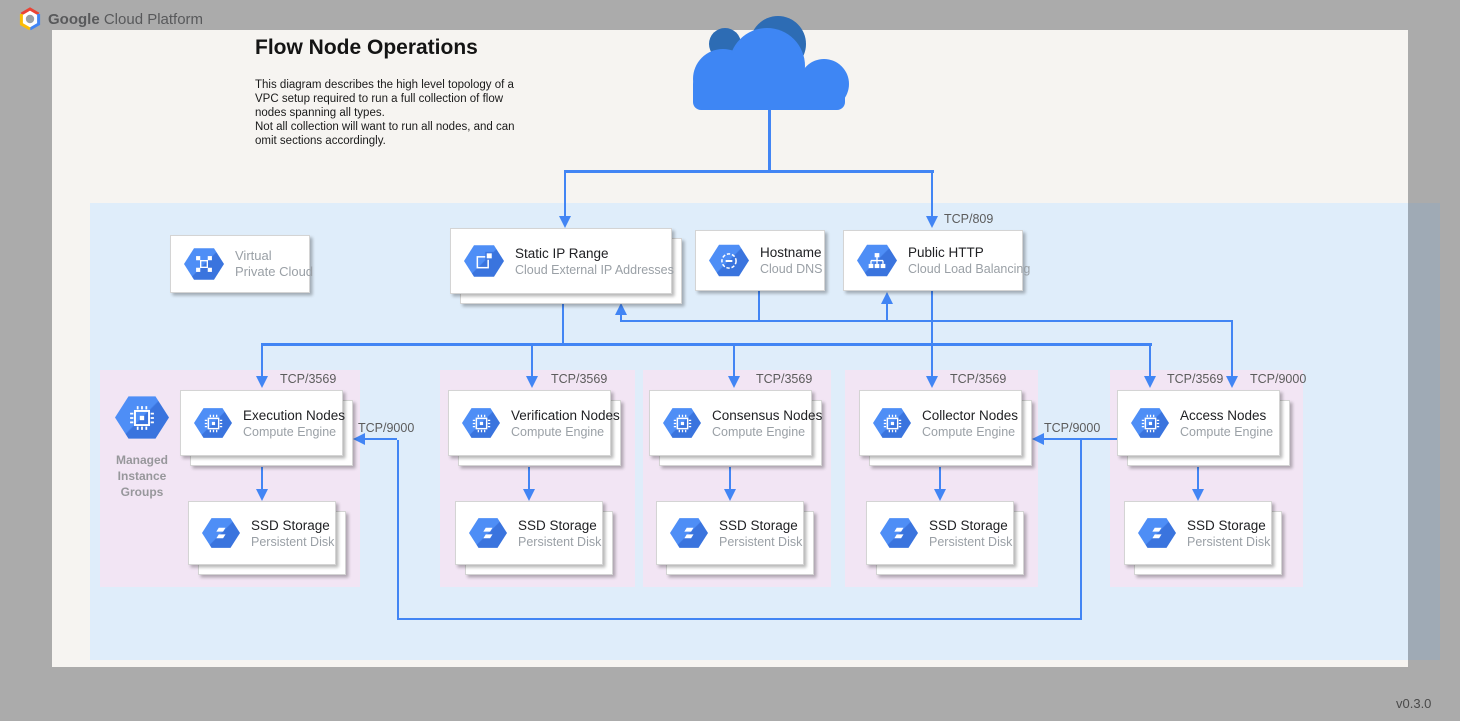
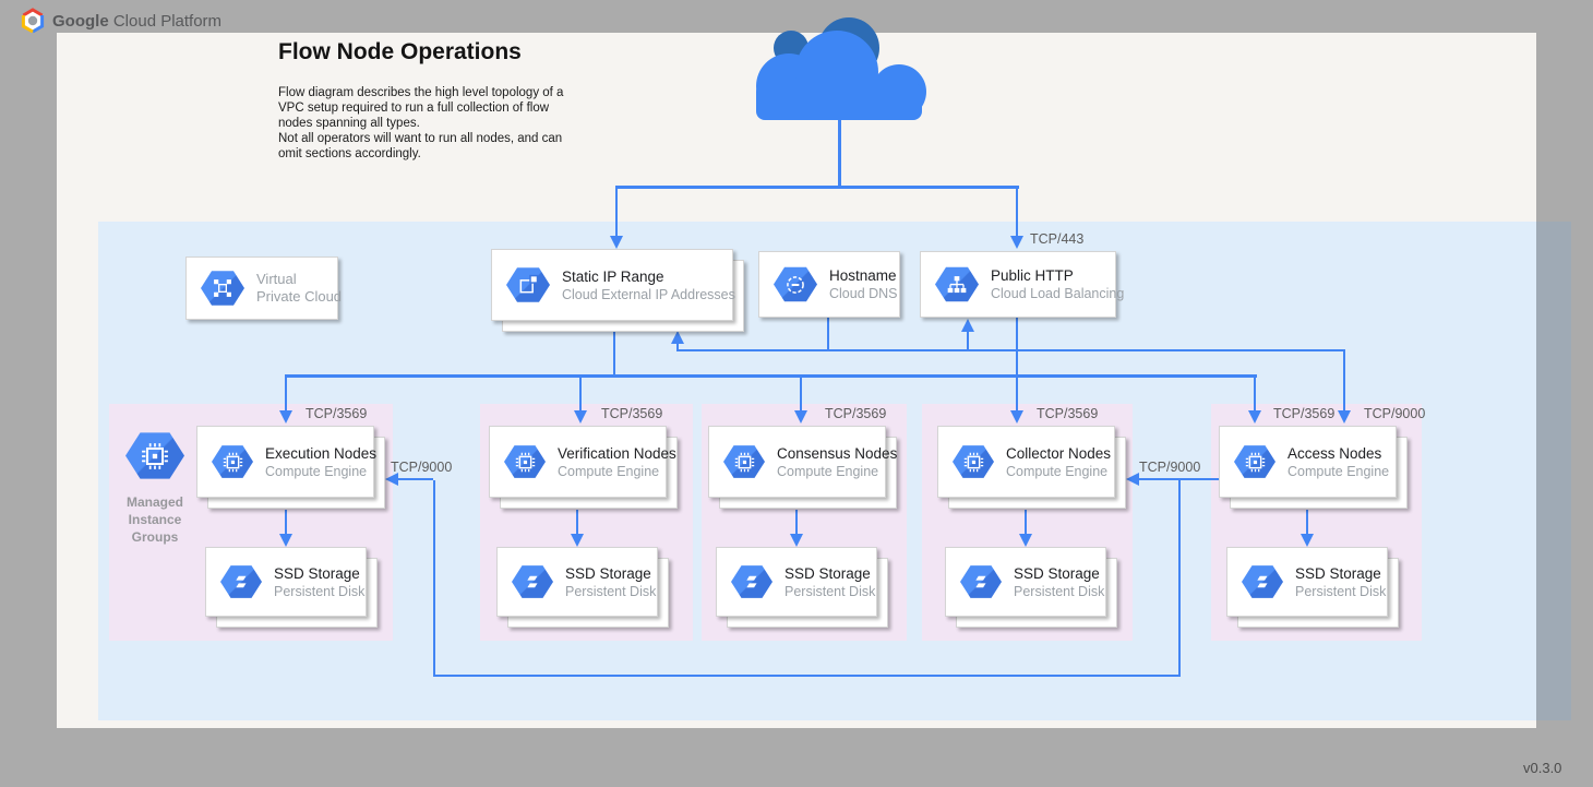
- TCP/809
+ TCP/443
  TCP/9000
  TCP/9000
  TCP/3569
  TCP/3569
  TCP/3569
  TCP/3569
  TCP/3569
  TCP/9000
  Virtual
  Private Cloud
  Static IP Range
  Cloud External IP Addresses
  Hostname
  Cloud DNS
  Public HTTP
  Cloud Load Balancing
  Managed
  Instance
  Groups
  Execution Nodes
  Compute Engine
  Verification Nodes
  Compute Engine
  Consensus Nodes
  Compute Engine
  Collector Nodes
  Compute Engine
  Access Nodes
  Compute Engine
  SSD Storage
  Persistent Disk
  SSD Storage
  Persistent Disk
  SSD Storage
  Persistent Disk
  SSD Storage
  Persistent Disk
  SSD Storage
  Persistent Disk
  Google Cloud Platform
  Flow Node Operations
- This diagram describes the high level topology of a
+ Flow diagram describes the high level topology of a
  VPC setup required to run a full collection of flow
  nodes spanning all types.
- Not all collection will want to run all nodes, and can
+ Not all operators will want to run all nodes, and can
  omit sections accordingly.
  v0.3.0
